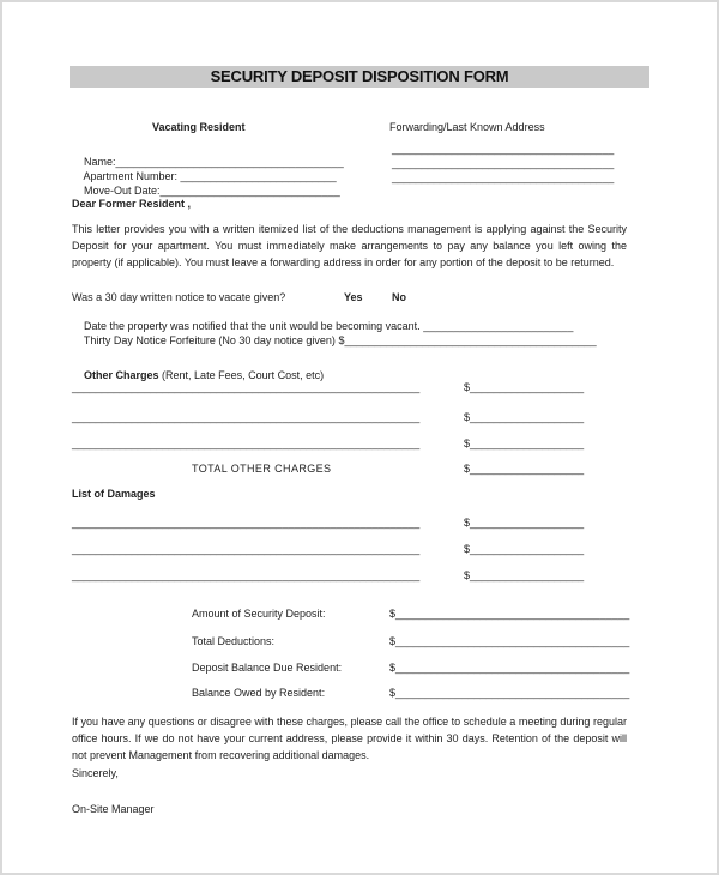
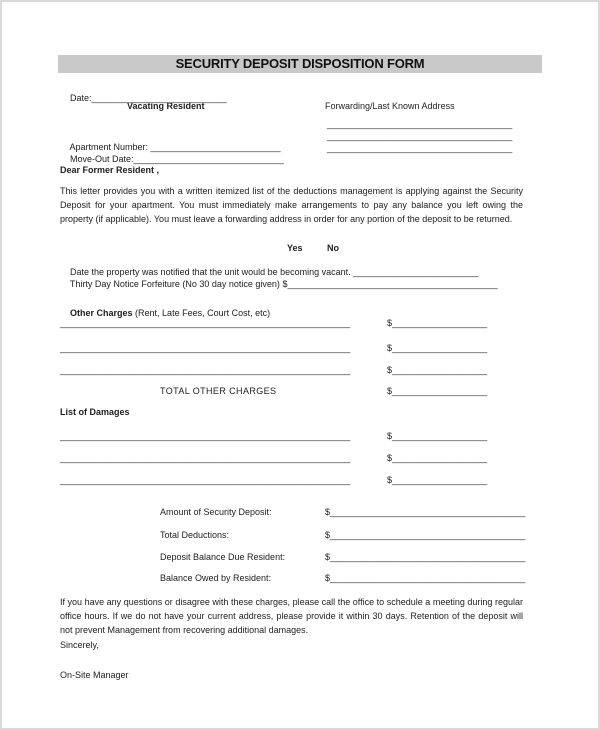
  SECURITY DEPOSIT DISPOSITION FORM
+ Date:___________________________
  Vacating Resident
  Forwarding/Last Known Address
- Name:______________________________________
  Apartment Number: __________________________
  Move-Out Date:______________________________
  _____________________________________
  _____________________________________
  _____________________________________
  Dear Former Resident ,
  This letter provides you with a written itemized list of the deductions management is applying against the Security Deposit for your apartment. You must immediately make arrangements to pay any balance you left owing the property (if applicable). You must leave a forwarding address in order for any portion of the deposit to be returned.
- Was a 30 day written notice to vacate given?
  Yes
  No
  Date the property was notified that the unit would be becoming vacant. _________________________
  Thirty Day Notice Forfeiture (No 30 day notice given) $__________________________________________
  Other Charges (Rent, Late Fees, Court Cost, etc)
  __________________________________________________________
  $___________________
  __________________________________________________________
  $___________________
  __________________________________________________________
  $___________________
  TOTAL OTHER CHARGES
  $___________________
  List of Damages
  __________________________________________________________
  $___________________
  __________________________________________________________
  $___________________
  __________________________________________________________
  $___________________
  Amount of Security Deposit:
  $_______________________________________
  Total Deductions:
  $_______________________________________
  Deposit Balance Due Resident:
  $_______________________________________
  Balance Owed by Resident:
  $_______________________________________
  If you have any questions or disagree with these charges, please call the office to schedule a meeting during regular office hours. If we do not have your current address, please provide it within 30 days. Retention of the deposit will not prevent Management from recovering additional damages.
  Sincerely,
  On-Site Manager
